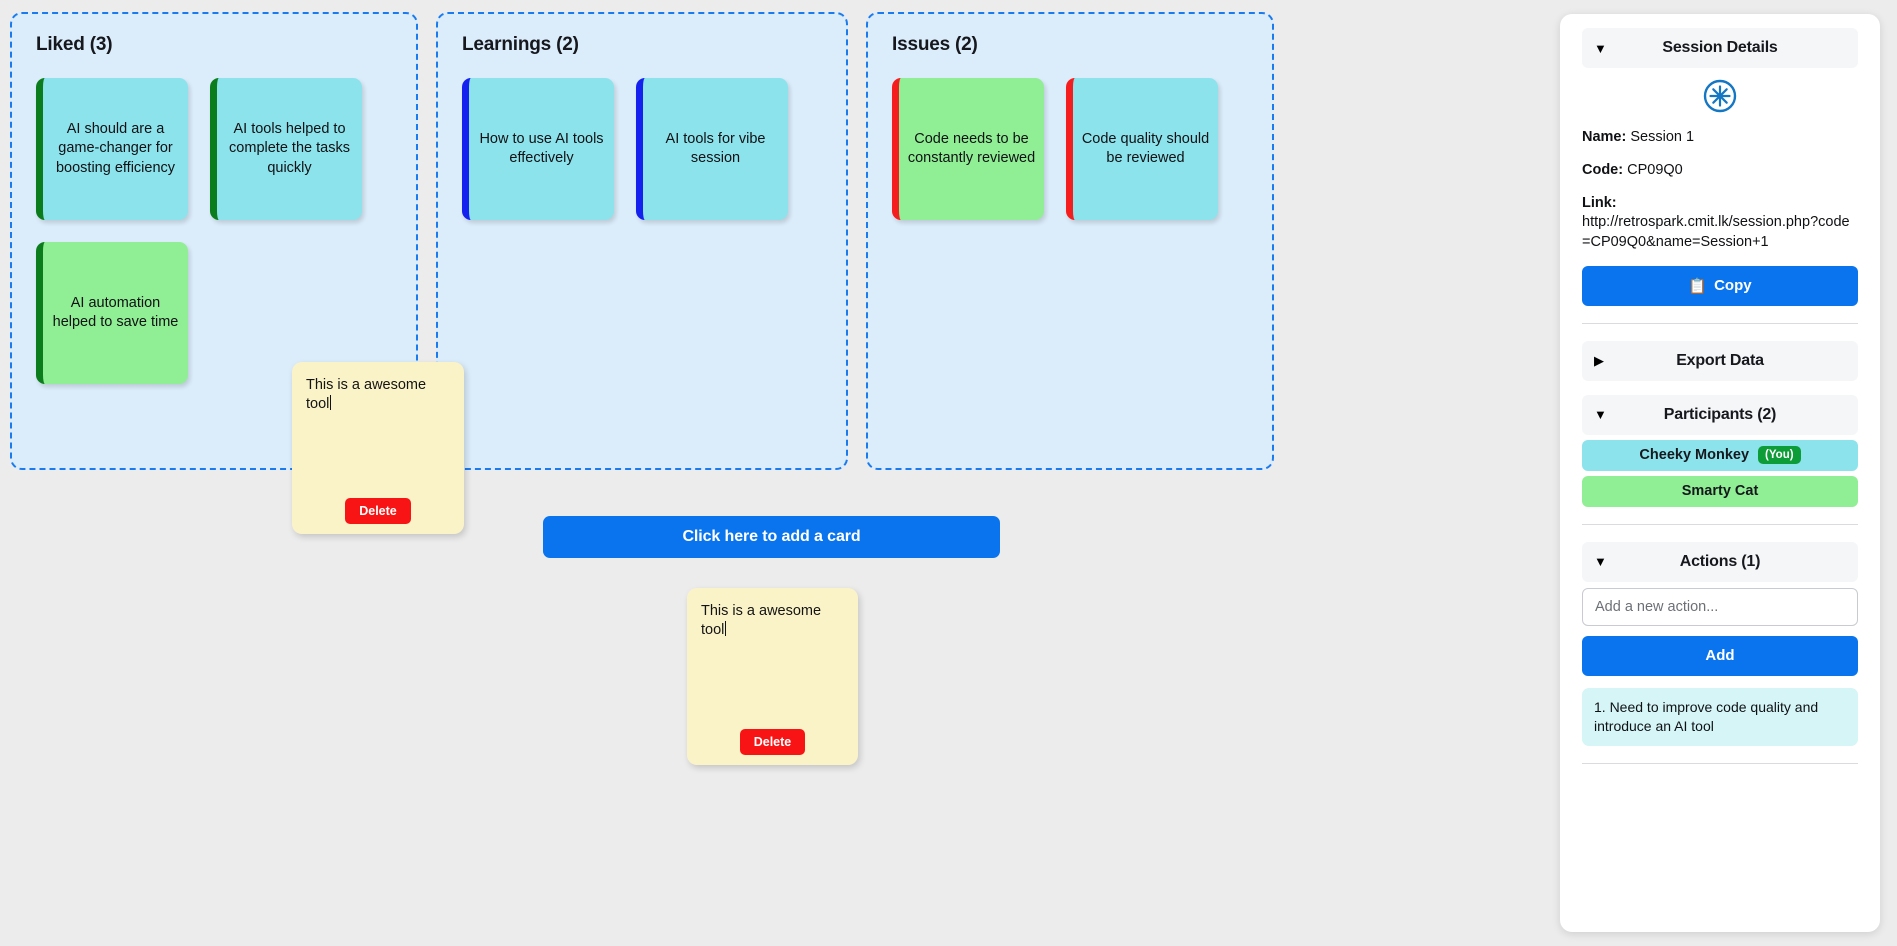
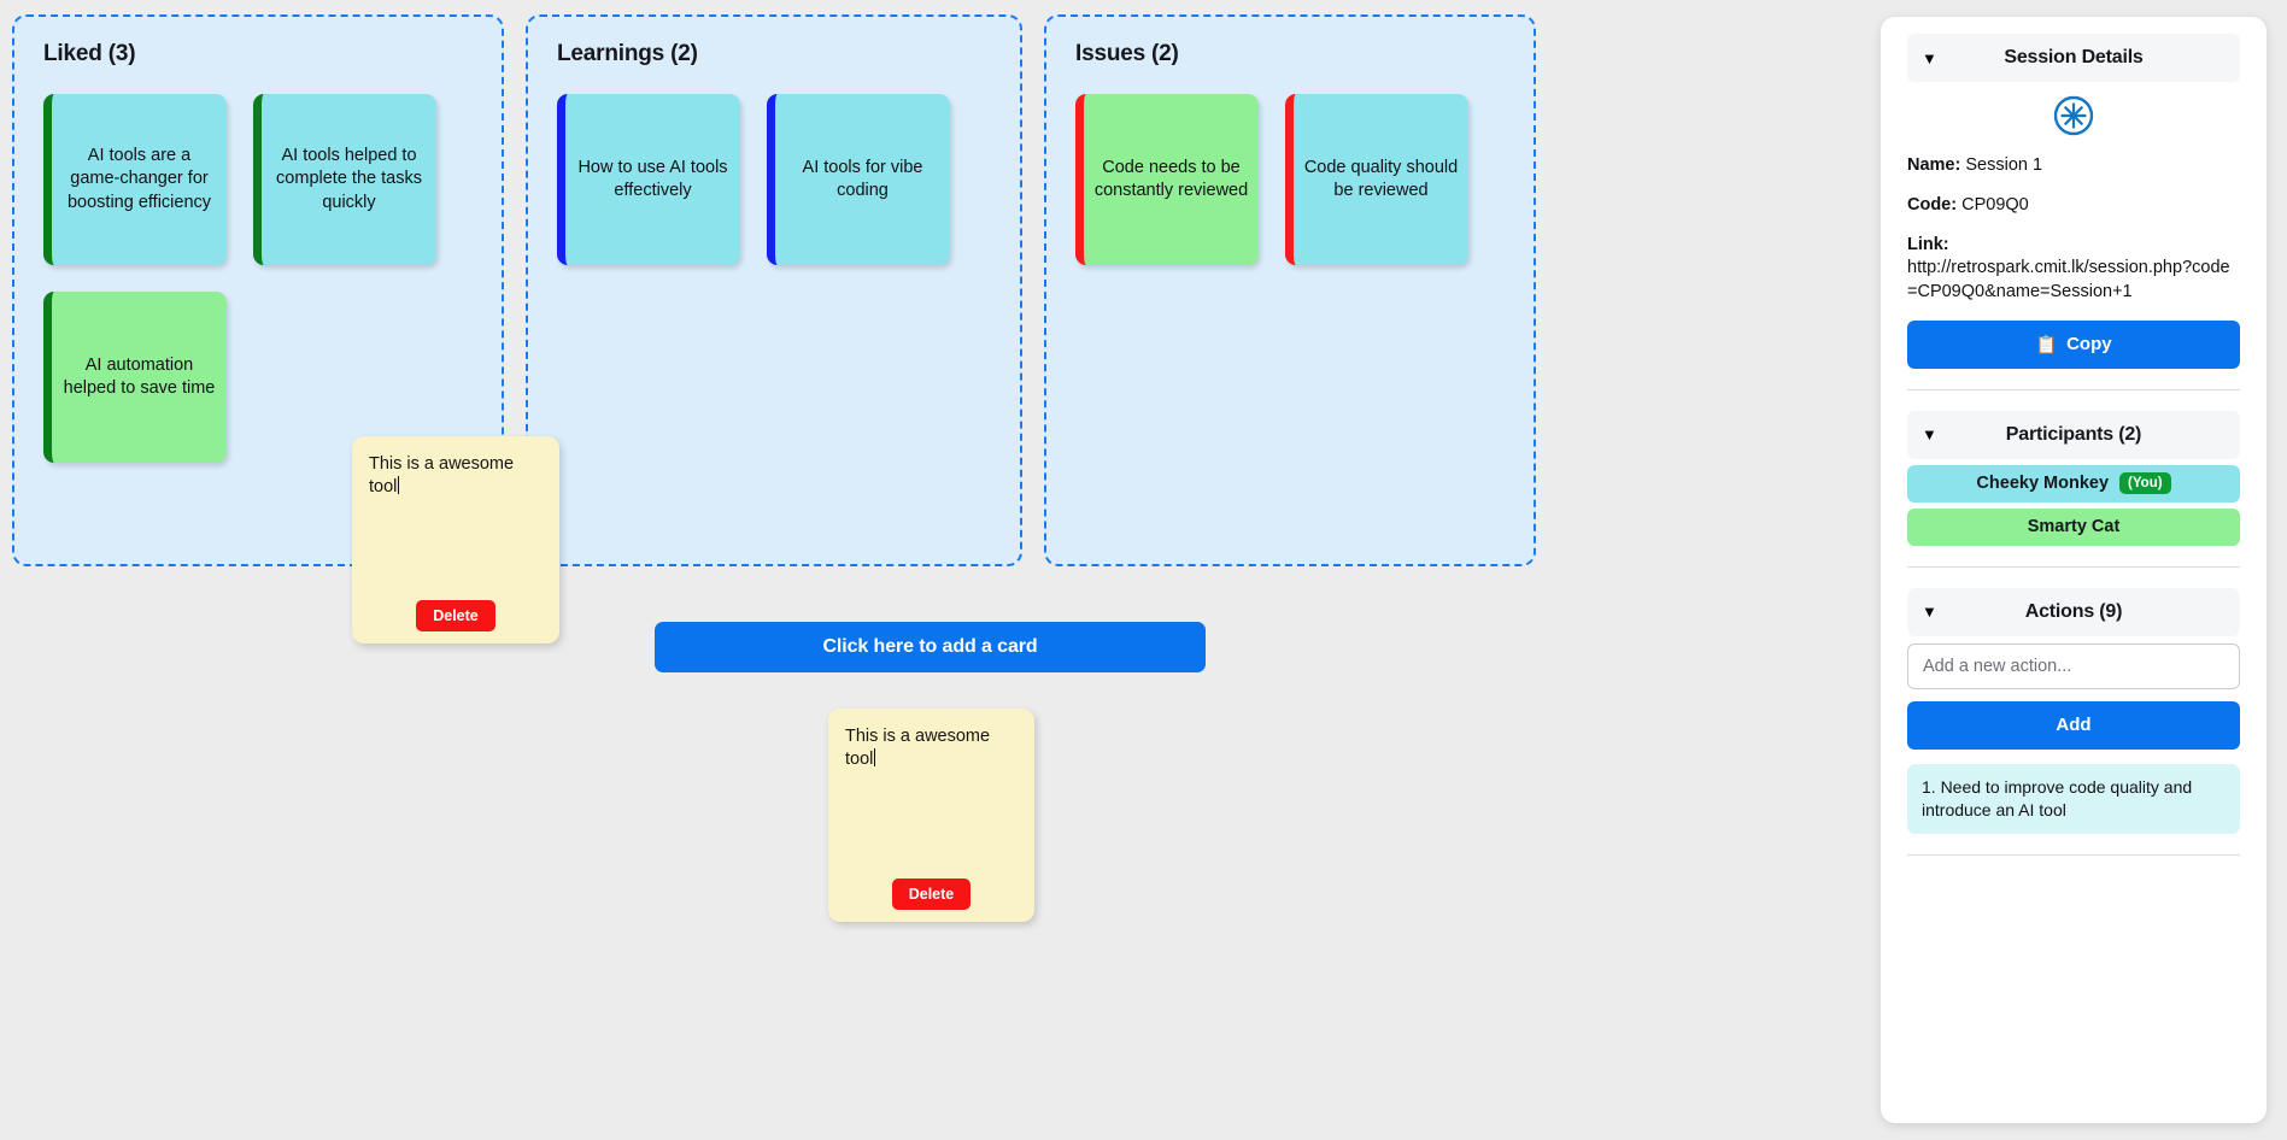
  Liked (3)
- AI should are a game-changer for boosting efficiency
+ AI tools are a game-changer for boosting efficiency
  AI tools helped to complete the tasks quickly
  AI automation helped to save time
  Learnings (2)
  How to use AI tools effectively
- AI tools for vibe session
+ AI tools for vibe coding
  Issues (2)
  Code needs to be constantly reviewed
  Code quality should be reviewed
  This is a awesome tool
  Delete
  Click here to add a card
  This is a awesome tool
  Delete
  ▼
  Session Details
  Name: Session 1
  Code: CP09Q0
  Link:
  http://retrospark.cmit.lk/session.php?code=CP09Q0&name=Session+1
  📋
  Copy
- ▶
- Export Data
  ▼
  Participants (2)
  Cheeky Monkey
  (You)
  Smarty Cat
  ▼
- Actions (1)
+ Actions (9)
  Add a new action...
  Add
  1. Need to improve code quality and introduce an AI tool
